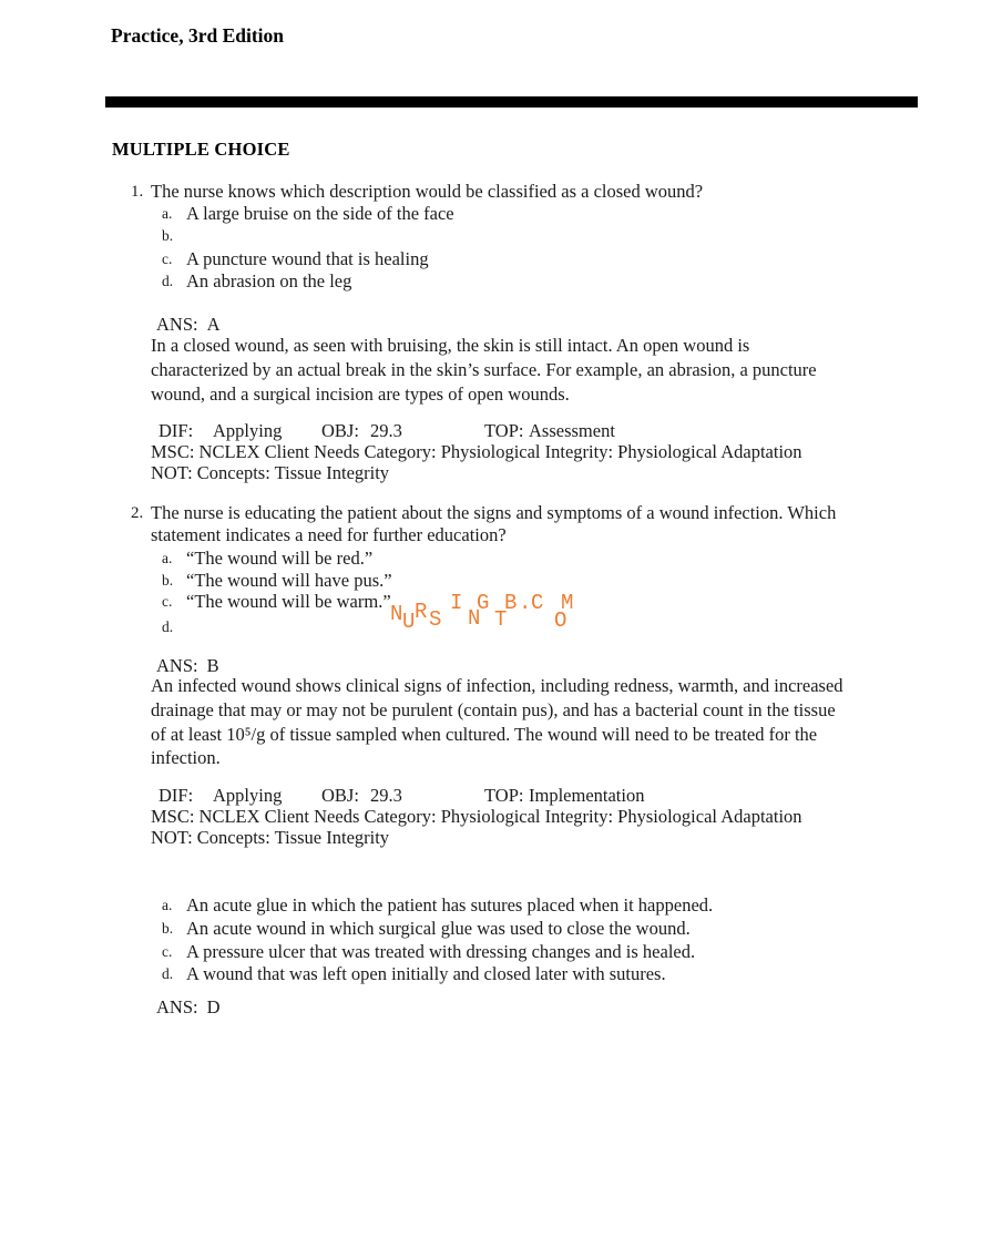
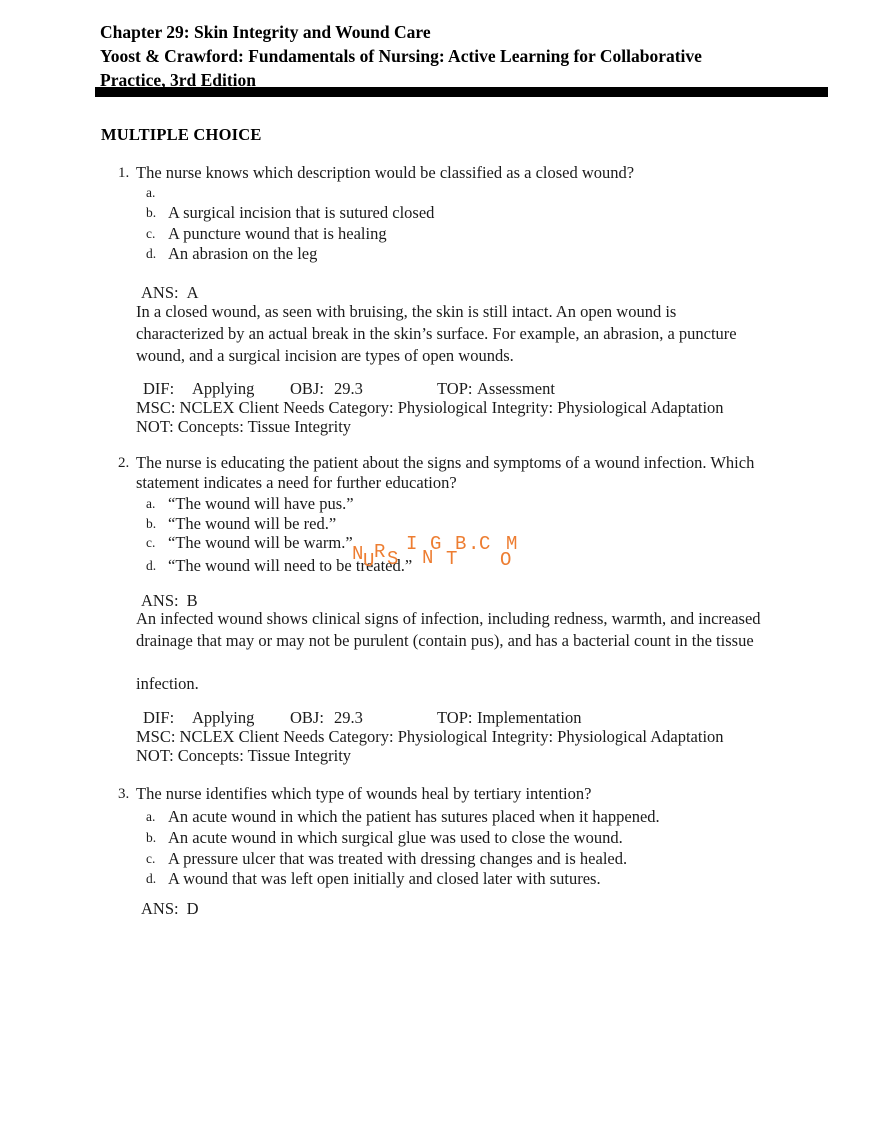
+ Chapter 29: Skin Integrity and Wound Care
+ Yoost & Crawford: Fundamentals of Nursing: Active Learning for Collaborative
  Practice, 3rd Edition
  MULTIPLE CHOICE
  1.
  The nurse knows which description would be classified as a closed wound?
  a.
- A large bruise on the side of the face
  b.
+ A surgical incision that is sutured closed
  c.
  A puncture wound that is healing
  d.
  An abrasion on the leg
  ANS: A
  In a closed wound, as seen with bruising, the skin is still intact. An open wound is
  characterized by an actual break in the skin’s surface. For example, an abrasion, a puncture
  wound, and a surgical incision are types of open wounds.
  DIF:
  Applying
  OBJ:
  29.3
  TOP:
  Assessment
  MSC: NCLEX Client Needs Category: Physiological Integrity: Physiological Adaptation
  NOT: Concepts: Tissue Integrity
  2.
  The nurse is educating the patient about the signs and symptoms of a wound infection. Which
  statement indicates a need for further education?
  a.
- “The wound will be red.”
+ “The wound will have pus.”
  b.
- “The wound will have pus.”
+ “The wound will be red.”
  c.
  “The wound will be warm.”
  d.
+ “The wound will need to be treated.”
  ANS: B
  An infected wound shows clinical signs of infection, including redness, warmth, and increased
  drainage that may or may not be purulent (contain pus), and has a bacterial count in the tissue
- of at least 10⁵/g of tissue sampled when cultured. The wound will need to be treated for the
  infection.
  DIF:
  Applying
  OBJ:
  29.3
  TOP:
  Implementation
  MSC: NCLEX Client Needs Category: Physiological Integrity: Physiological Adaptation
  NOT: Concepts: Tissue Integrity
+ 3.
+ The nurse identifies which type of wounds heal by tertiary intention?
  a.
- An acute glue in which the patient has sutures placed when it happened.
+ An acute wound in which the patient has sutures placed when it happened.
  b.
  An acute wound in which surgical glue was used to close the wound.
  c.
  A pressure ulcer that was treated with dressing changes and is healed.
  d.
  A wound that was left open initially and closed later with sutures.
  ANS: D
  N
  U
  R
  S
  I
  N
  G
  T
  B
  .
  C
  O
  M
